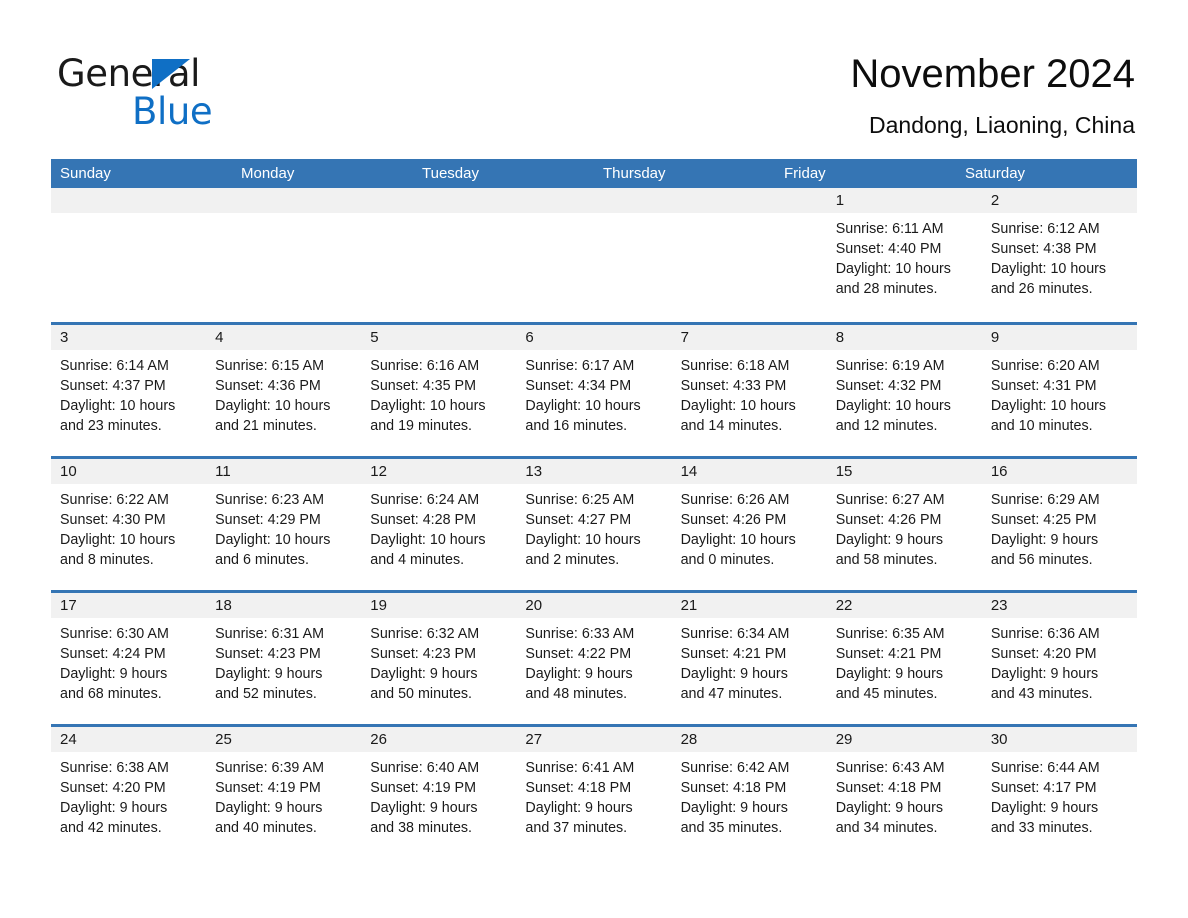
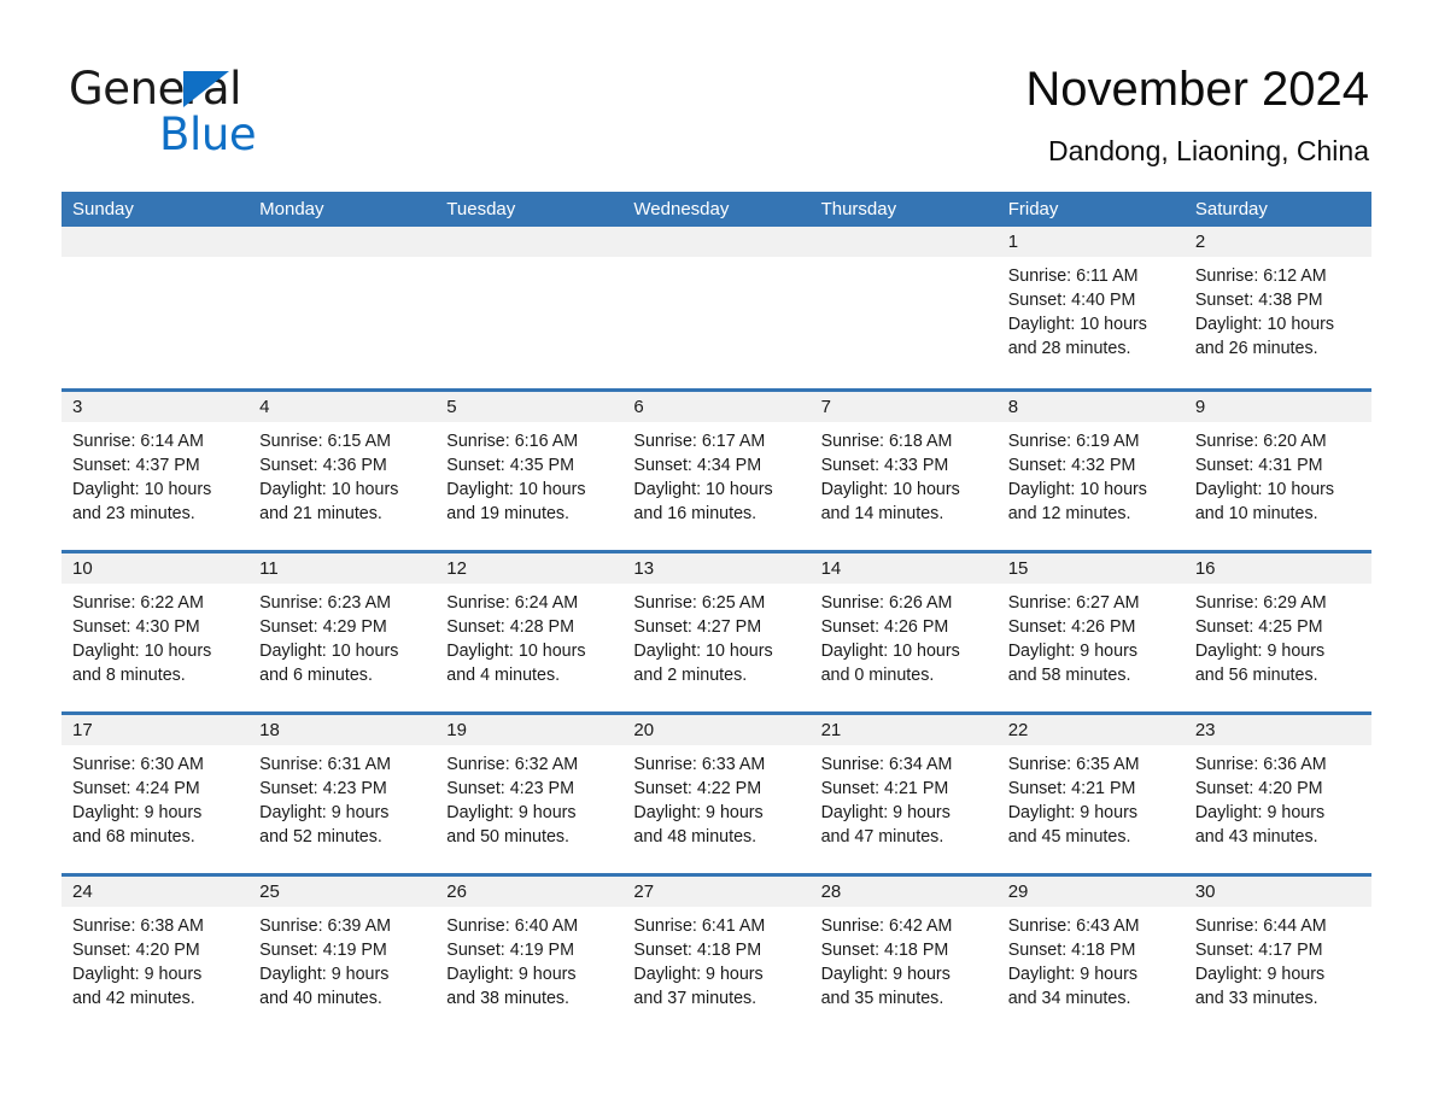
  General
  Blue
  November 2024
  Dandong, Liaoning, China
  Sunday
  Monday
  Tuesday
+ Wednesday
  Thursday
  Friday
  Saturday
  1
  Sunrise: 6:11 AM
  Sunset: 4:40 PM
  Daylight: 10 hours
  and 28 minutes.
  2
  Sunrise: 6:12 AM
  Sunset: 4:38 PM
  Daylight: 10 hours
  and 26 minutes.
  3
  Sunrise: 6:14 AM
  Sunset: 4:37 PM
  Daylight: 10 hours
  and 23 minutes.
  4
  Sunrise: 6:15 AM
  Sunset: 4:36 PM
  Daylight: 10 hours
  and 21 minutes.
  5
  Sunrise: 6:16 AM
  Sunset: 4:35 PM
  Daylight: 10 hours
  and 19 minutes.
  6
  Sunrise: 6:17 AM
  Sunset: 4:34 PM
  Daylight: 10 hours
  and 16 minutes.
  7
  Sunrise: 6:18 AM
  Sunset: 4:33 PM
  Daylight: 10 hours
  and 14 minutes.
  8
  Sunrise: 6:19 AM
  Sunset: 4:32 PM
  Daylight: 10 hours
  and 12 minutes.
  9
  Sunrise: 6:20 AM
  Sunset: 4:31 PM
  Daylight: 10 hours
  and 10 minutes.
  10
  Sunrise: 6:22 AM
  Sunset: 4:30 PM
  Daylight: 10 hours
  and 8 minutes.
  11
  Sunrise: 6:23 AM
  Sunset: 4:29 PM
  Daylight: 10 hours
  and 6 minutes.
  12
  Sunrise: 6:24 AM
  Sunset: 4:28 PM
  Daylight: 10 hours
  and 4 minutes.
  13
  Sunrise: 6:25 AM
  Sunset: 4:27 PM
  Daylight: 10 hours
  and 2 minutes.
  14
  Sunrise: 6:26 AM
  Sunset: 4:26 PM
  Daylight: 10 hours
  and 0 minutes.
  15
  Sunrise: 6:27 AM
  Sunset: 4:26 PM
  Daylight: 9 hours
  and 58 minutes.
  16
  Sunrise: 6:29 AM
  Sunset: 4:25 PM
  Daylight: 9 hours
  and 56 minutes.
  17
  Sunrise: 6:30 AM
  Sunset: 4:24 PM
  Daylight: 9 hours
  and 68 minutes.
  18
  Sunrise: 6:31 AM
  Sunset: 4:23 PM
  Daylight: 9 hours
  and 52 minutes.
  19
  Sunrise: 6:32 AM
  Sunset: 4:23 PM
  Daylight: 9 hours
  and 50 minutes.
  20
  Sunrise: 6:33 AM
  Sunset: 4:22 PM
  Daylight: 9 hours
  and 48 minutes.
  21
  Sunrise: 6:34 AM
  Sunset: 4:21 PM
  Daylight: 9 hours
  and 47 minutes.
  22
  Sunrise: 6:35 AM
  Sunset: 4:21 PM
  Daylight: 9 hours
  and 45 minutes.
  23
  Sunrise: 6:36 AM
  Sunset: 4:20 PM
  Daylight: 9 hours
  and 43 minutes.
  24
  Sunrise: 6:38 AM
  Sunset: 4:20 PM
  Daylight: 9 hours
  and 42 minutes.
  25
  Sunrise: 6:39 AM
  Sunset: 4:19 PM
  Daylight: 9 hours
  and 40 minutes.
  26
  Sunrise: 6:40 AM
  Sunset: 4:19 PM
  Daylight: 9 hours
  and 38 minutes.
  27
  Sunrise: 6:41 AM
  Sunset: 4:18 PM
  Daylight: 9 hours
  and 37 minutes.
  28
  Sunrise: 6:42 AM
  Sunset: 4:18 PM
  Daylight: 9 hours
  and 35 minutes.
  29
  Sunrise: 6:43 AM
  Sunset: 4:18 PM
  Daylight: 9 hours
  and 34 minutes.
  30
  Sunrise: 6:44 AM
  Sunset: 4:17 PM
  Daylight: 9 hours
  and 33 minutes.
